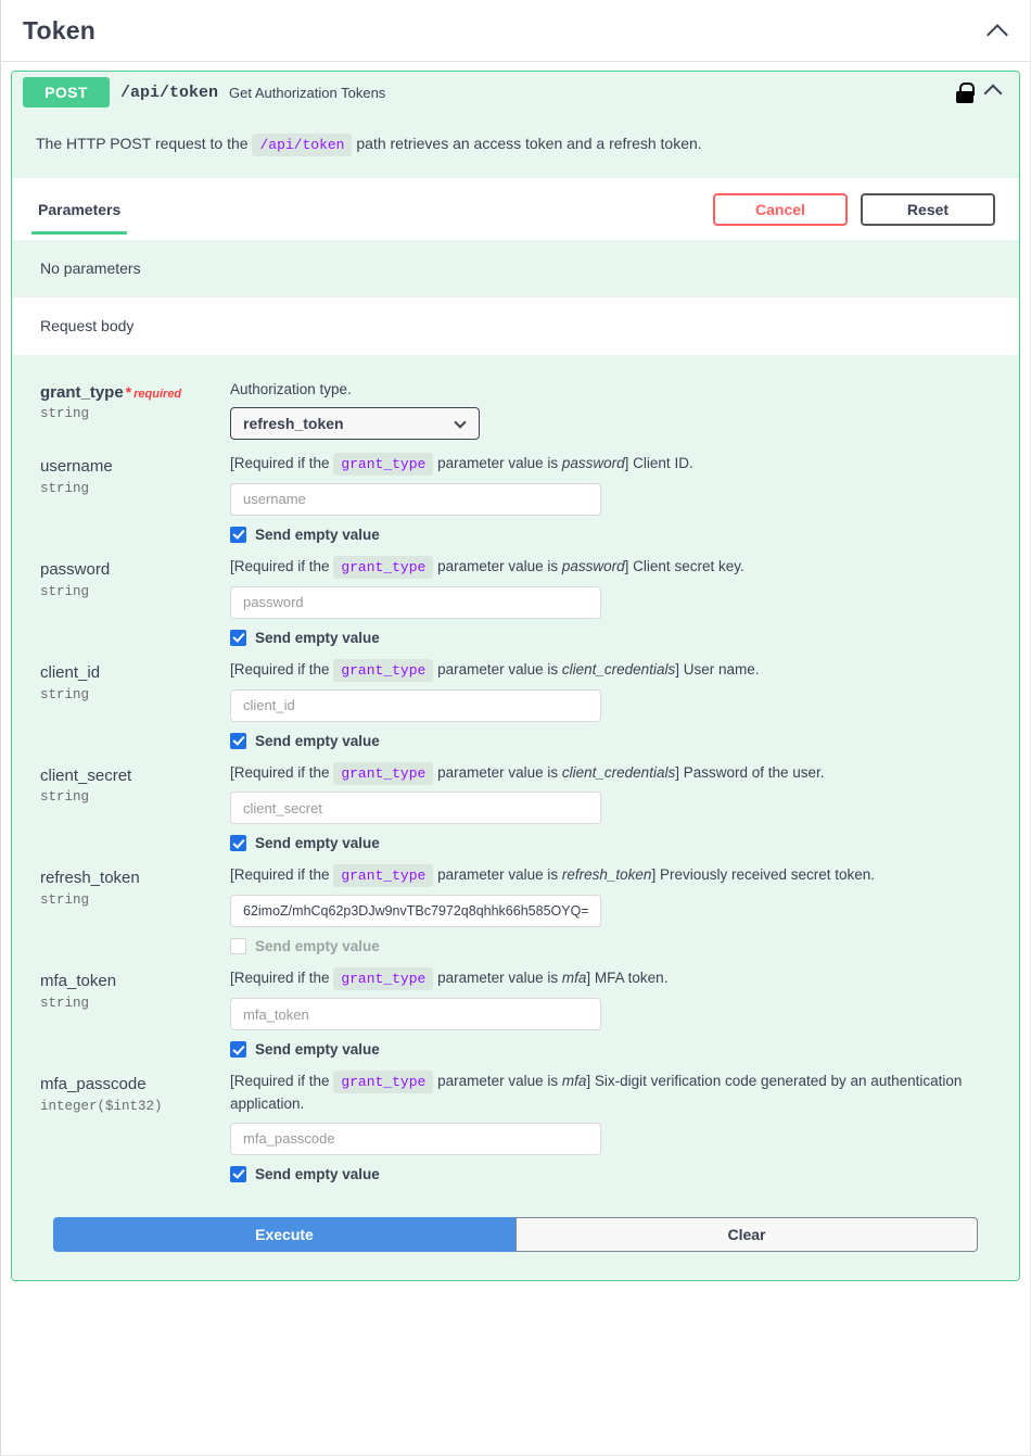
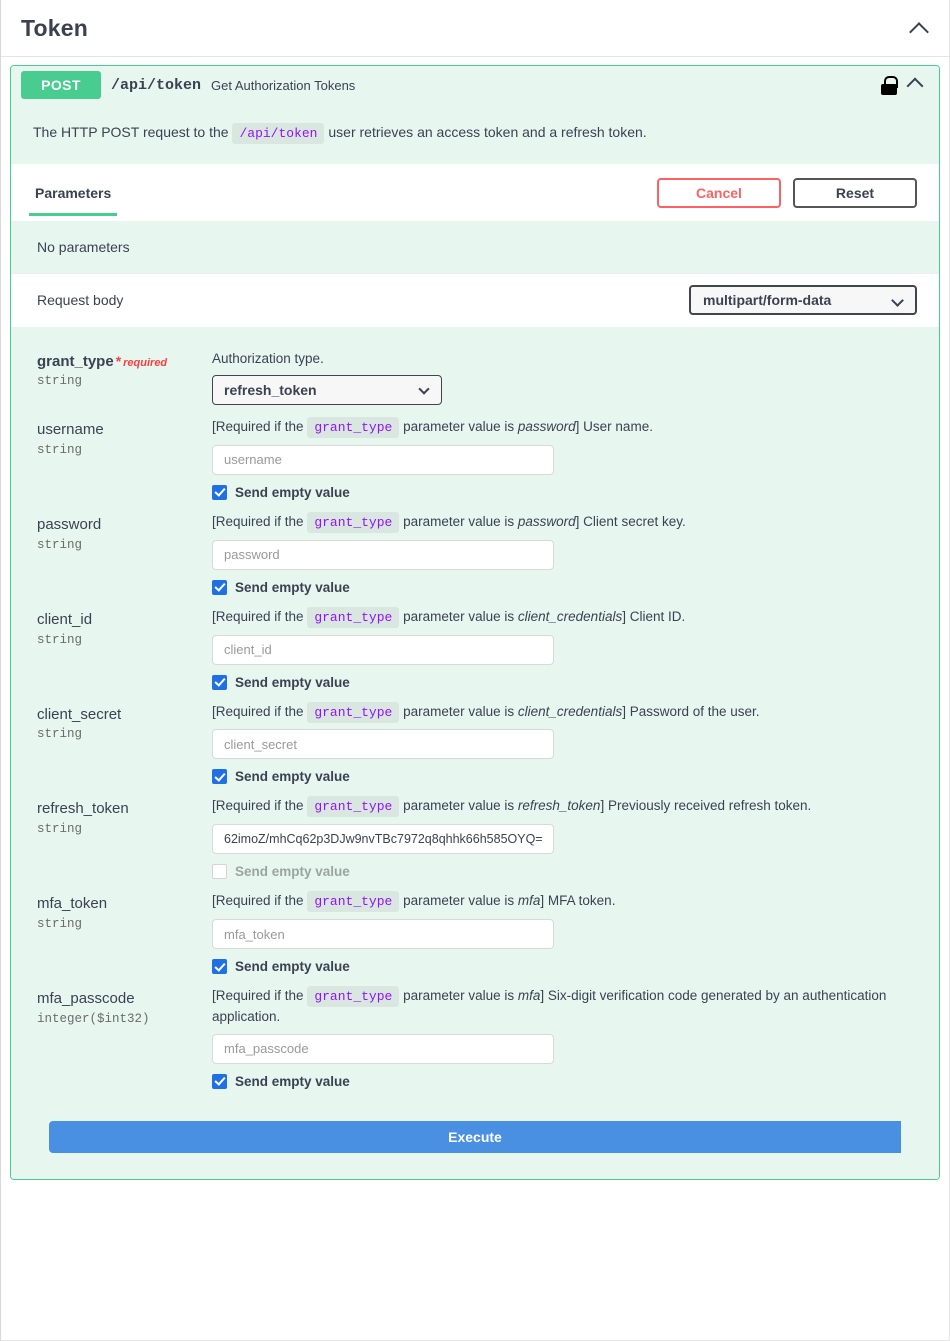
  Token
  POST
  /api/token
  Get Authorization Tokens
- The HTTP POST request to the /api/token path retrieves an access token and a refresh token.
+ The HTTP POST request to the /api/token user retrieves an access token and a refresh token.
  Parameters
  Cancel
  Reset
  No parameters
  Request body
+ multipart/form-data
  grant_type * required
  string
  Authorization type.
  refresh_token
  username
  string
- [Required if the grant_type parameter value is password] Client ID.
+ [Required if the grant_type parameter value is password] User name.
  username
  Send empty value
  password
  string
  [Required if the grant_type parameter value is password] Client secret key.
  password
  Send empty value
  client_id
  string
- [Required if the grant_type parameter value is client_credentials] User name.
+ [Required if the grant_type parameter value is client_credentials] Client ID.
  client_id
  Send empty value
  client_secret
  string
  [Required if the grant_type parameter value is client_credentials] Password of the user.
  client_secret
  Send empty value
  refresh_token
  string
- [Required if the grant_type parameter value is refresh_token] Previously received secret token.
+ [Required if the grant_type parameter value is refresh_token] Previously received refresh token.
  62imoZ/mhCq62p3DJw9nvTBc7972q8qhhk66h585OYQ=
  Send empty value
  mfa_token
  string
  [Required if the grant_type parameter value is mfa] MFA token.
  mfa_token
  Send empty value
  mfa_passcode
  integer($int32)
  [Required if the grant_type parameter value is mfa] Six-digit verification code generated by an authentication application.
  mfa_passcode
  Send empty value
  Execute
- Clear
